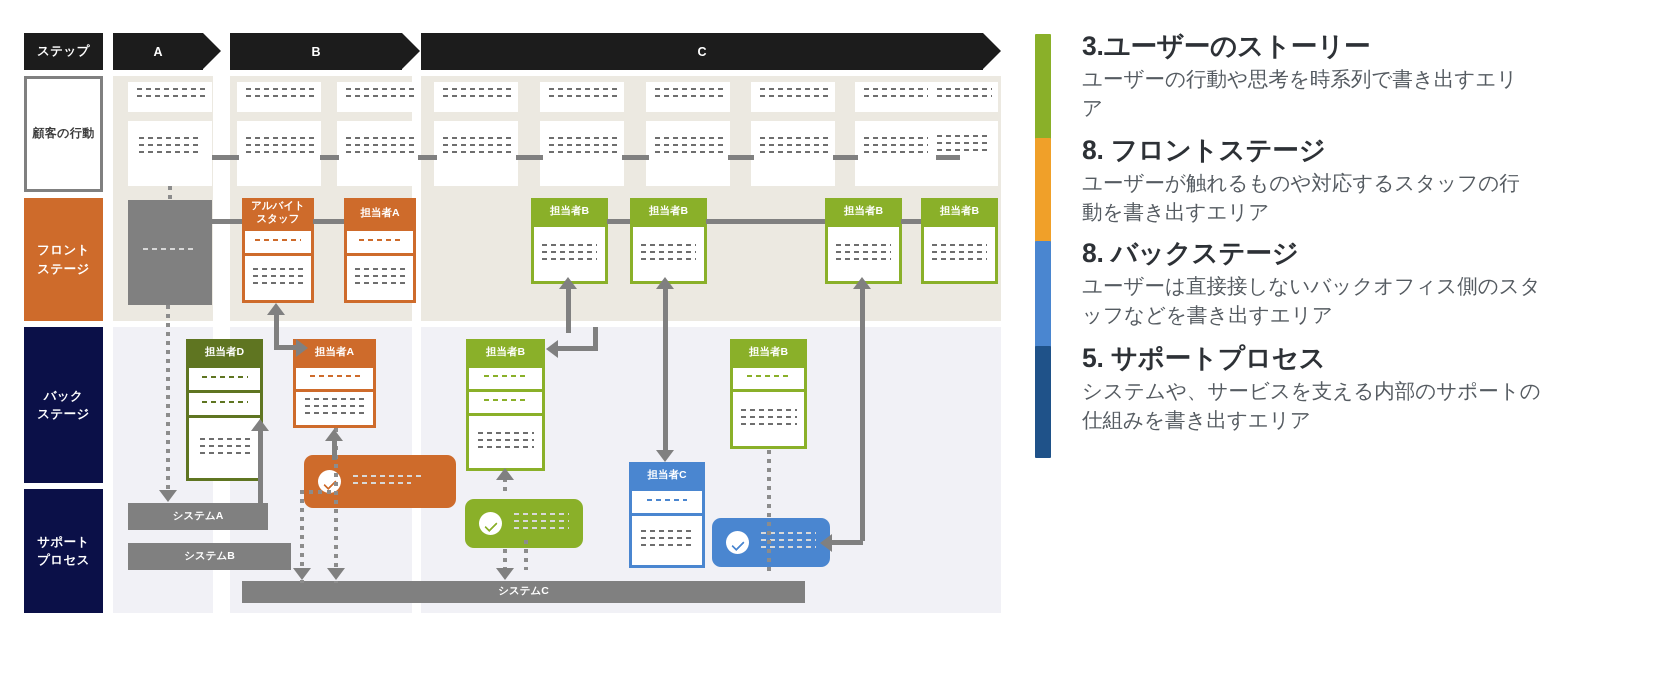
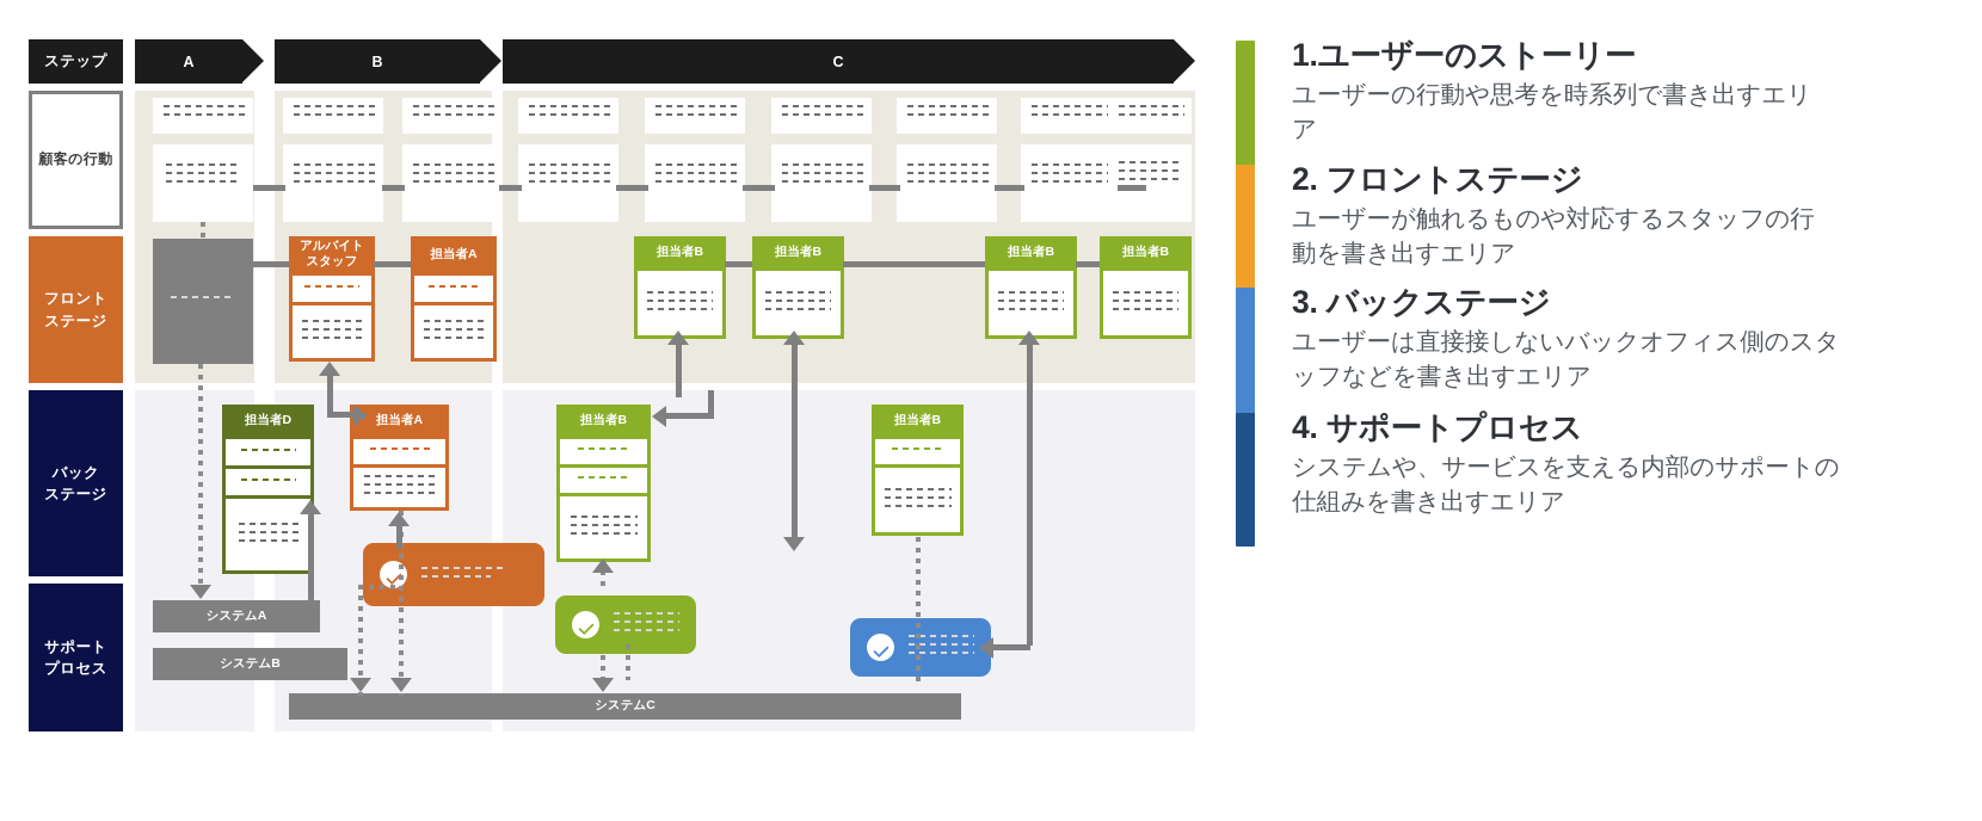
  ステップ
  顧客の行動
  フロント
  ステージ
  バック
  ステージ
  サポート
  プロセス
  A
  B
  C
  アルバイト
  スタッフ
  担当者A
  担当者B
  担当者B
  担当者B
  担当者B
  担当者D
  担当者A
  担当者B
  担当者B
- 担当者C
  システムA
  システムB
  システムC
- 3.ユーザーのストーリー
+ 1.ユーザーのストーリー
  ユーザーの行動や思考を時系列で書き出すエリア
- 8. フロントステージ
+ 2. フロントステージ
  ユーザーが触れるものや対応するスタッフの行動を書き出すエリア
- 8. バックステージ
+ 3. バックステージ
  ユーザーは直接接しないバックオフィス側のスタッフなどを書き出すエリア
- 5. サポートプロセス
+ 4. サポートプロセス
  システムや、サービスを支える内部のサポートの仕組みを書き出すエリア
